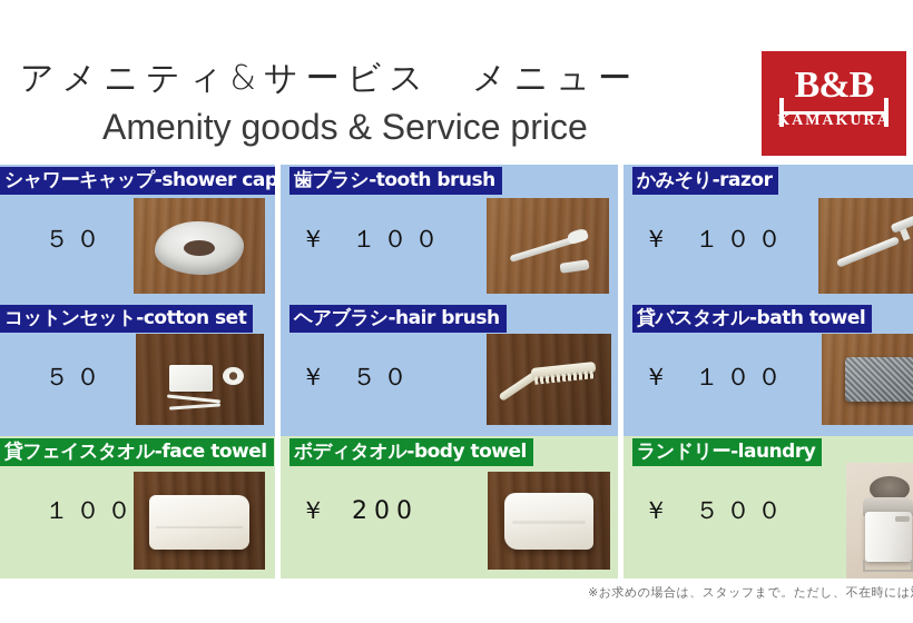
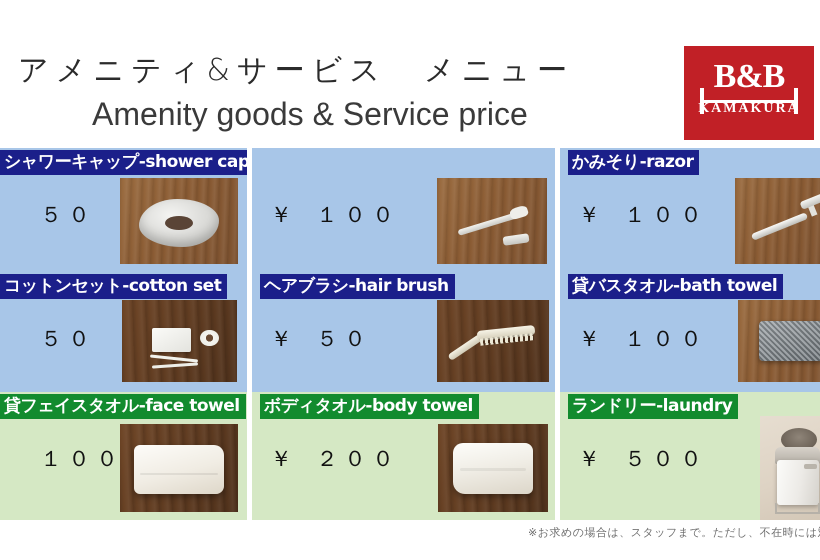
  アメニティ&サービス メニュー
  Amenity goods & Service price
  B&B
  KAMAKURA
  シャワーキャップ-shower cap
  ５０
- 歯ブラシ-tooth brush
  ￥ １００
  かみそり-razor
  ￥ １００
  コットンセット-cotton set
  ５０
  ヘアブラシ-hair brush
  ￥ ５０
  貸バスタオル-bath towel
  ￥ １００
  貸フェイスタオル-face towel
  １００
  ボディタオル-body towel
- ￥ 200
+ ￥ ２００
  ランドリー-laundry
  ￥ ５００
  ※お求めの場合は、スタッフまで。ただし、不在時には
